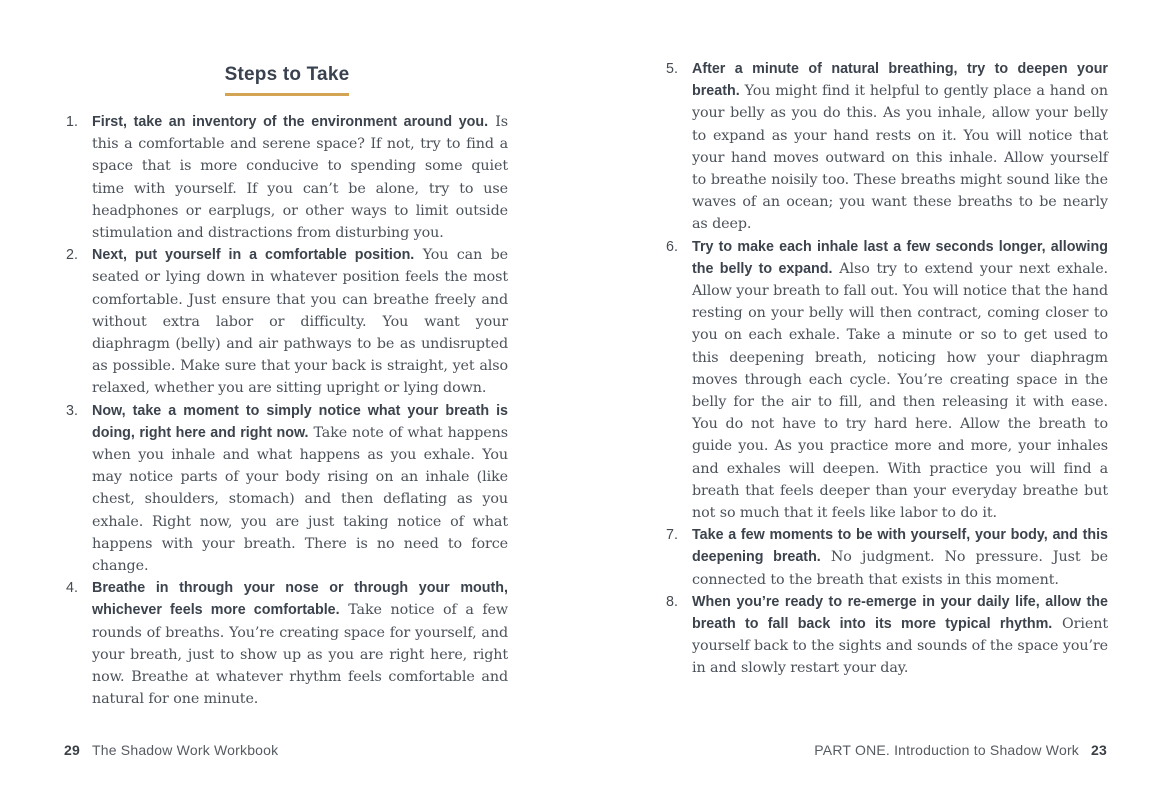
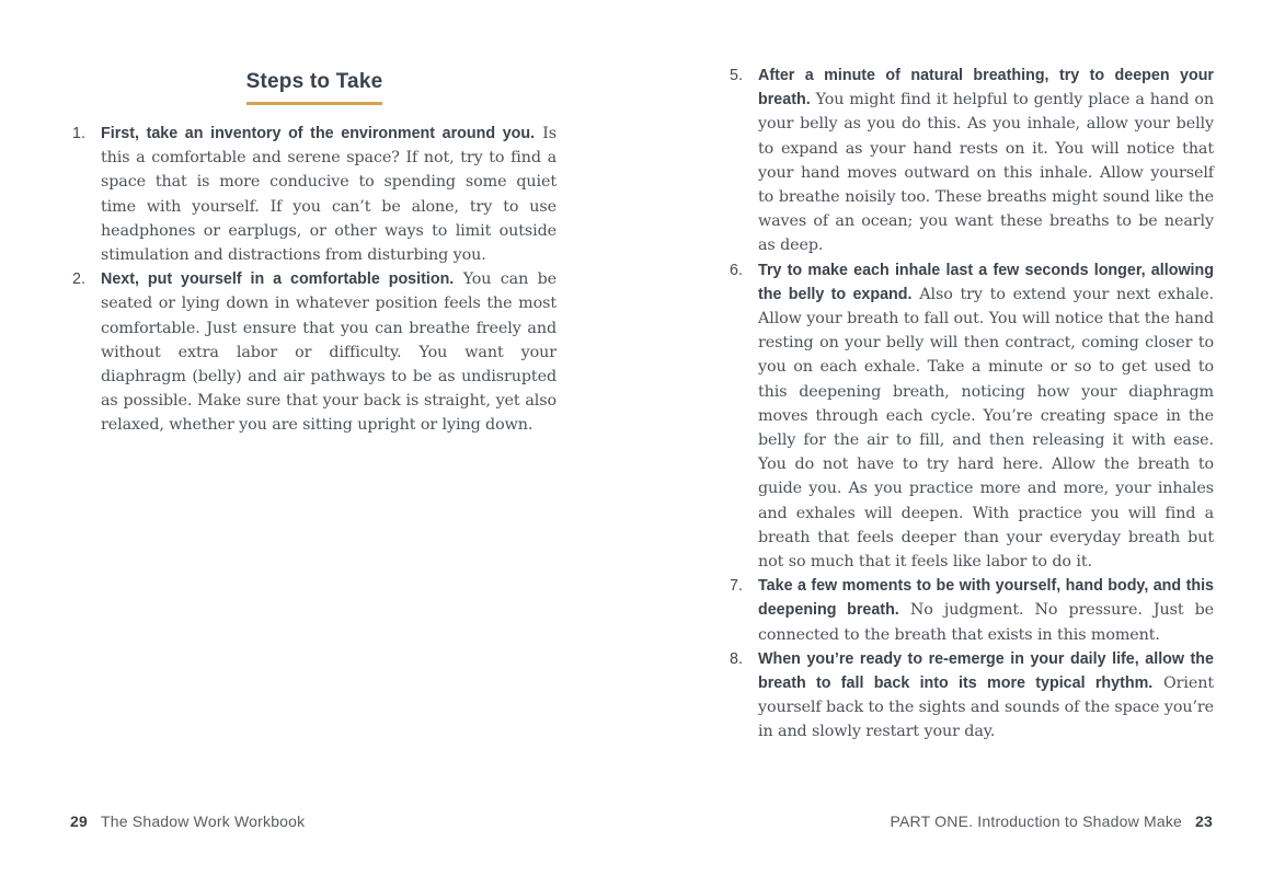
  Steps to Take
  1.
  First, take an inventory of the environment around you. Is this a comfortable and serene space? If not, try to find a space that is more conducive to spending some quiet time with yourself. If you can’t be alone, try to use headphones or earplugs, or other ways to limit outside stimulation and distractions from disturbing you.
  2.
  Next, put yourself in a comfortable position. You can be seated or lying down in whatever position feels the most comfortable. Just ensure that you can breathe freely and without extra labor or difficulty. You want your diaphragm (belly) and air pathways to be as undisrupted as possible. Make sure that your back is straight, yet also relaxed, whether you are sitting upright or lying down.
- 3.
- Now, take a moment to simply notice what your breath is doing, right here and right now. Take note of what happens when you inhale and what happens as you exhale. You may notice parts of your body rising on an inhale (like chest, shoulders, stomach) and then deflating as you exhale. Right now, you are just taking notice of what happens with your breath. There is no need to force change.
- 4.
- Breathe in through your nose or through your mouth, whichever feels more comfortable. Take notice of a few rounds of breaths. You’re creating space for yourself, and your breath, just to show up as you are right here, right now. Breathe at whatever rhythm feels comfortable and natural for one minute.
  5.
  After a minute of natural breathing, try to deepen your breath. You might find it helpful to gently place a hand on your belly as you do this. As you inhale, allow your belly to expand as your hand rests on it. You will notice that your hand moves outward on this inhale. Allow yourself to breathe noisily too. These breaths might sound like the waves of an ocean; you want these breaths to be nearly as deep.
  6.
- Try to make each inhale last a few seconds longer, allowing the belly to expand. Also try to extend your next exhale. Allow your breath to fall out. You will notice that the hand resting on your belly will then contract, coming closer to you on each exhale. Take a minute or so to get used to this deepening breath, noticing how your diaphragm moves through each cycle. You’re creating space in the belly for the air to fill, and then releasing it with ease. You do not have to try hard here. Allow the breath to guide you. As you practice more and more, your inhales and exhales will deepen. With practice you will find a breath that feels deeper than your everyday breathe but not so much that it feels like labor to do it.
+ Try to make each inhale last a few seconds longer, allowing the belly to expand. Also try to extend your next exhale. Allow your breath to fall out. You will notice that the hand resting on your belly will then contract, coming closer to you on each exhale. Take a minute or so to get used to this deepening breath, noticing how your diaphragm moves through each cycle. You’re creating space in the belly for the air to fill, and then releasing it with ease. You do not have to try hard here. Allow the breath to guide you. As you practice more and more, your inhales and exhales will deepen. With practice you will find a breath that feels deeper than your everyday breath but not so much that it feels like labor to do it.
  7.
- Take a few moments to be with yourself, your body, and this deepening breath. No judgment. No pressure. Just be connected to the breath that exists in this moment.
+ Take a few moments to be with yourself, hand body, and this deepening breath. No judgment. No pressure. Just be connected to the breath that exists in this moment.
  8.
  When you’re ready to re-emerge in your daily life, allow the breath to fall back into its more typical rhythm. Orient yourself back to the sights and sounds of the space you’re in and slowly restart your day.
  29 The Shadow Work Workbook
- PART ONE. Introduction to Shadow Work 23
+ PART ONE. Introduction to Shadow Make 23
